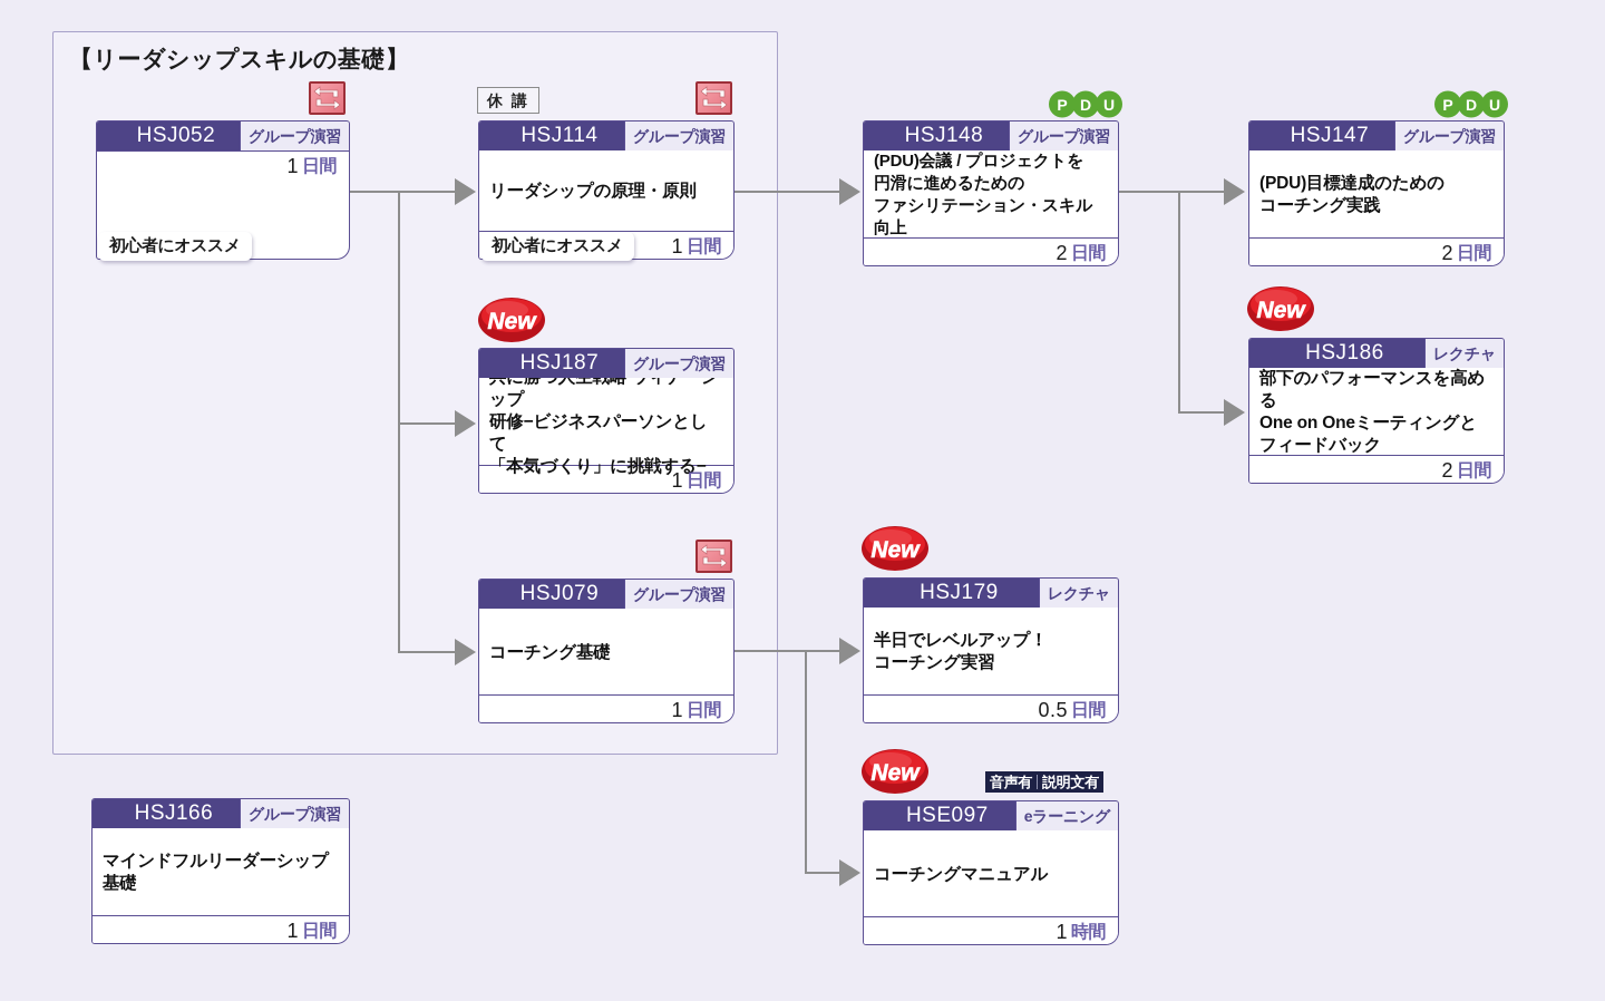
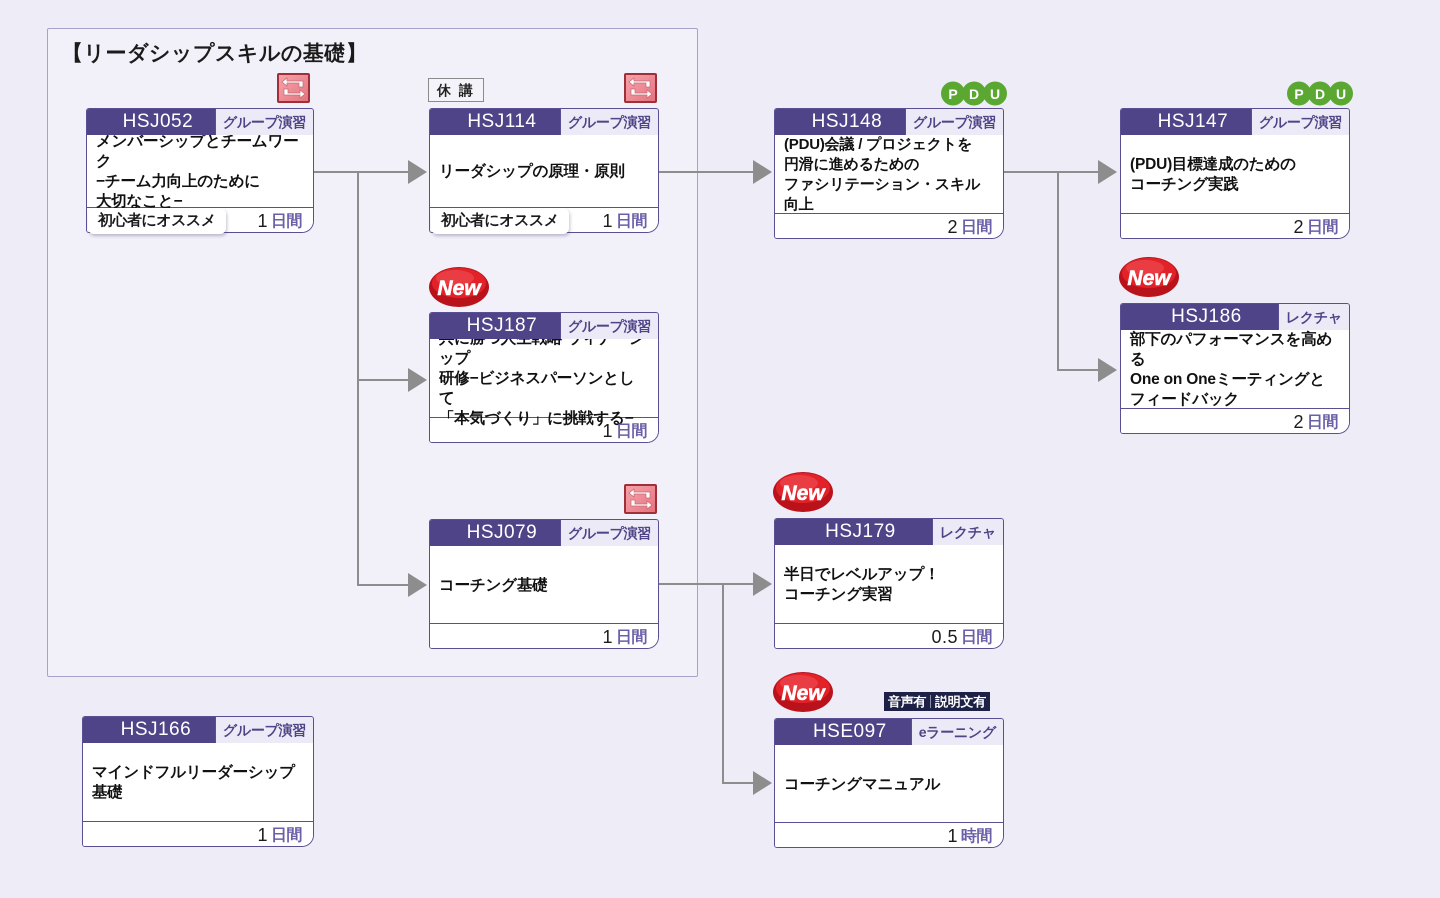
  【リーダシップスキルの基礎】
  HSJ052
  グループ演習
+ メンバーシップとチームワーク
+ −チーム力向上のために
+ 大切なこと−
  1
  日間
  初心者にオススメ
  休 講
  HSJ114
  グループ演習
  リーダシップの原理・原則
  1
  日間
  初心者にオススメ
  New
  HSJ187
  グループ演習
  研修−ビジネスパーソンとして
  「本気づくり」に挑戦する−
  1
  日間
  HSJ079
  グループ演習
  コーチング基礎
  1
  日間
  P
  D
  U
  HSJ148
  グループ演習
  (PDU)会議 / プロジェクトを
  円滑に進めるための
  ファシリテーション・スキル向上
  2
  日間
  P
  D
  U
  HSJ147
  グループ演習
  (PDU)目標達成のための
  コーチング実践
  2
  日間
  New
  HSJ186
  レクチャ
  部下のパフォーマンスを高める
  One on Oneミーティングと
  フィードバック
  2
  日間
  New
  HSJ179
  レクチャ
  半日でレベルアップ！
  コーチング実習
  0.5
  日間
  New
  音声有
  説明文有
  HSE097
  eラーニング
  コーチングマニュアル
  1
  時間
  HSJ166
  グループ演習
  マインドフルリーダーシップ
  基礎
  1
  日間
